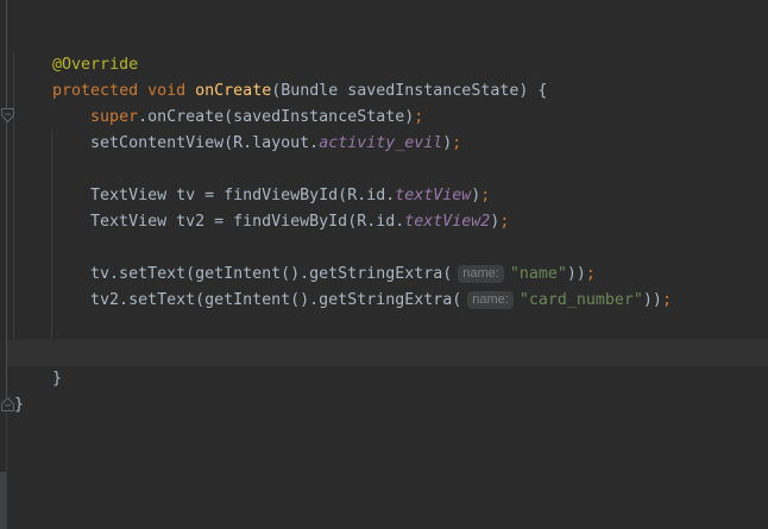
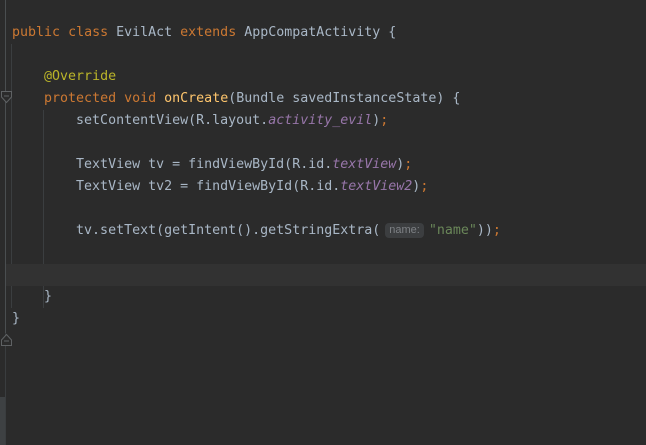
+ public class EvilAct extends AppCompatActivity {
  @Override
  protected void onCreate(Bundle savedInstanceState) {
- super.onCreate(savedInstanceState);
  setContentView(R.layout.activity_evil);
  TextView tv = findViewById(R.id.textView);
  TextView tv2 = findViewById(R.id.textView2);
  tv.setText(getIntent().getStringExtra( name: "name"));
- tv2.setText(getIntent().getStringExtra( name: "card_number"));
  }
  }
